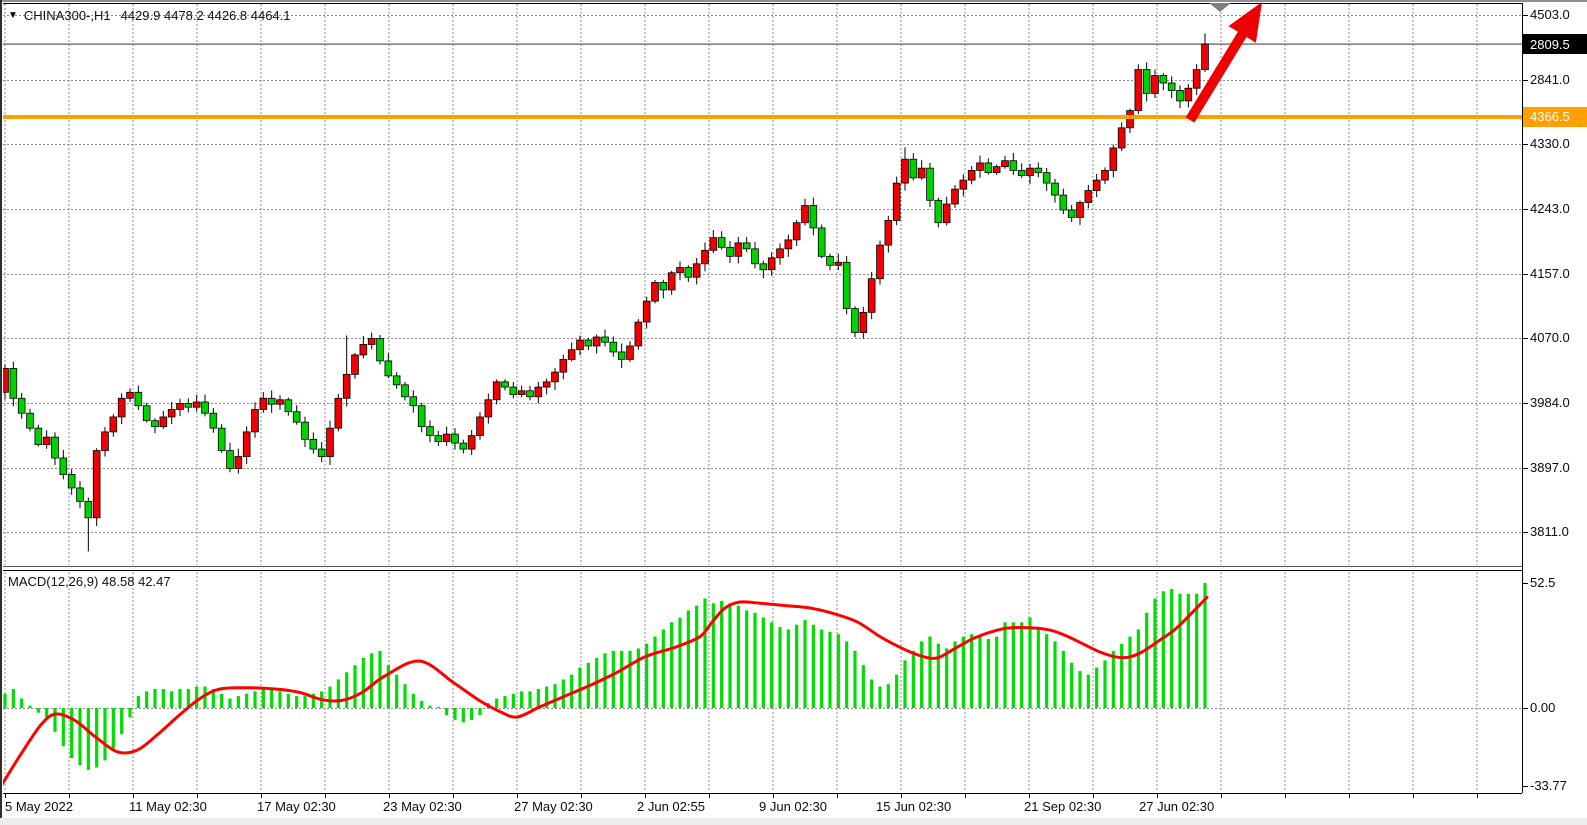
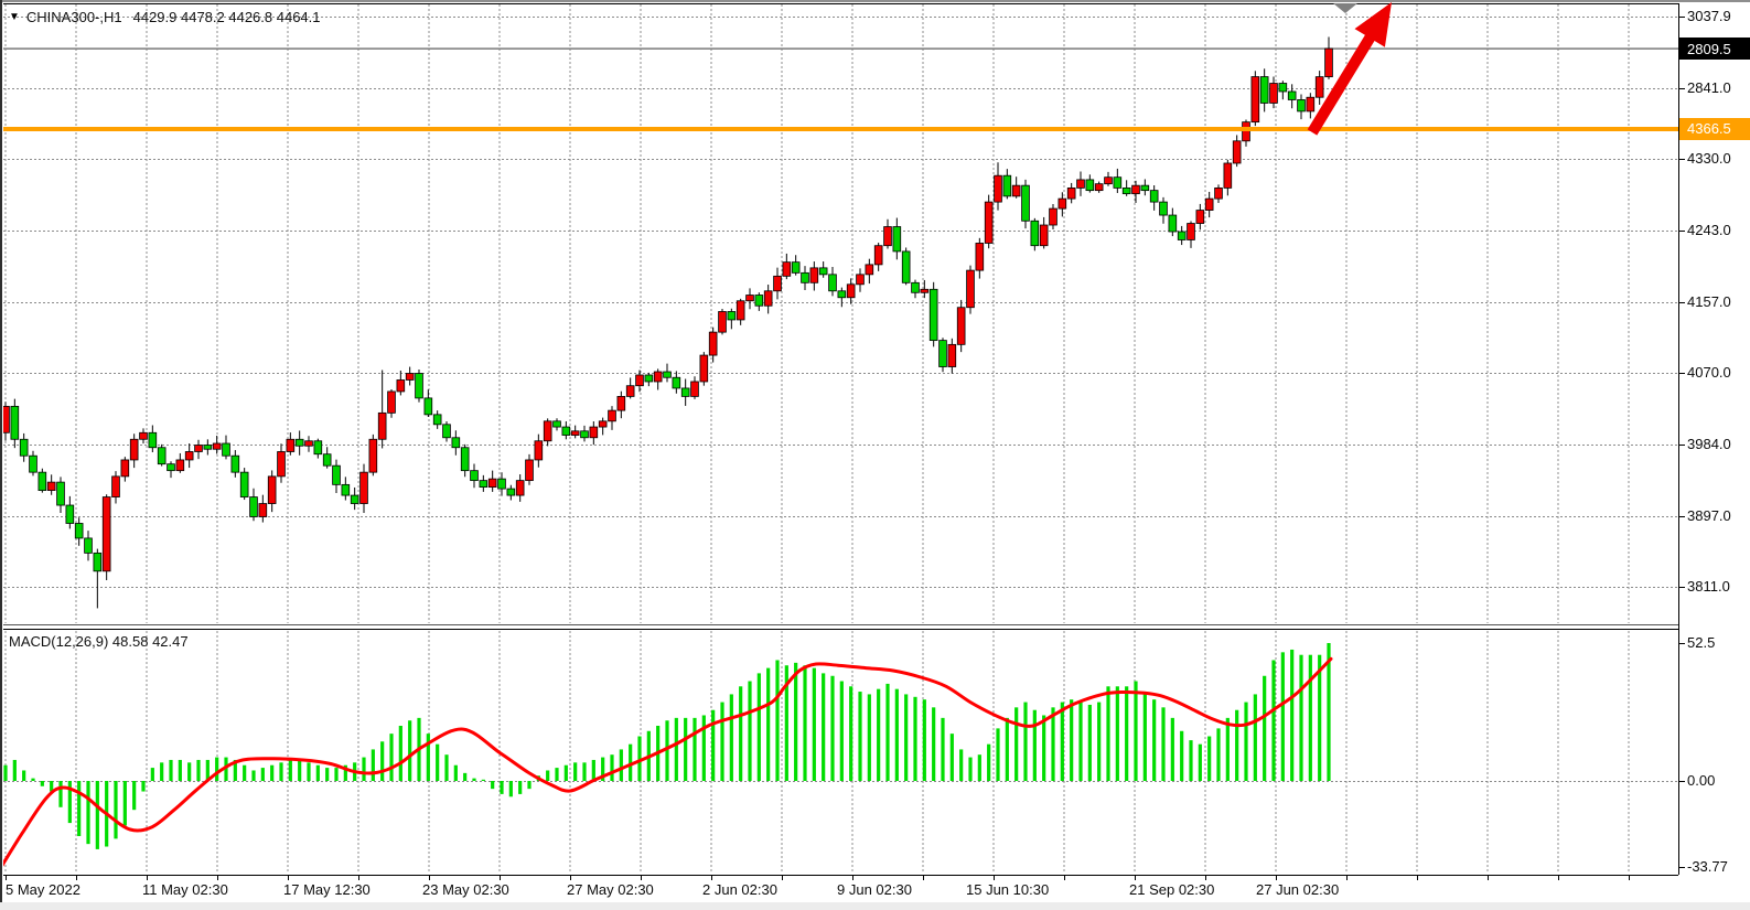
  ▼
  CHINA300-,H1
  4429.9 4478.2 4426.8 4464.1
  MACD(12,26,9) 48.58 42.47
- 4503.0
+ 3037.9
  2841.0
  4330.0
  4243.0
  4157.0
  4070.0
  3984.0
  3897.0
  3811.0
  52.5
  0.00
  -33.77
  5 May 2022
  11 May 02:30
- 17 May 02:30
+ 17 May 12:30
  23 May 02:30
  27 May 02:30
- 2 Jun 02:55
+ 2 Jun 02:30
  9 Jun 02:30
- 15 Jun 02:30
+ 15 Jun 10:30
  21 Sep 02:30
  27 Jun 02:30
  2809.5
  4366.5
